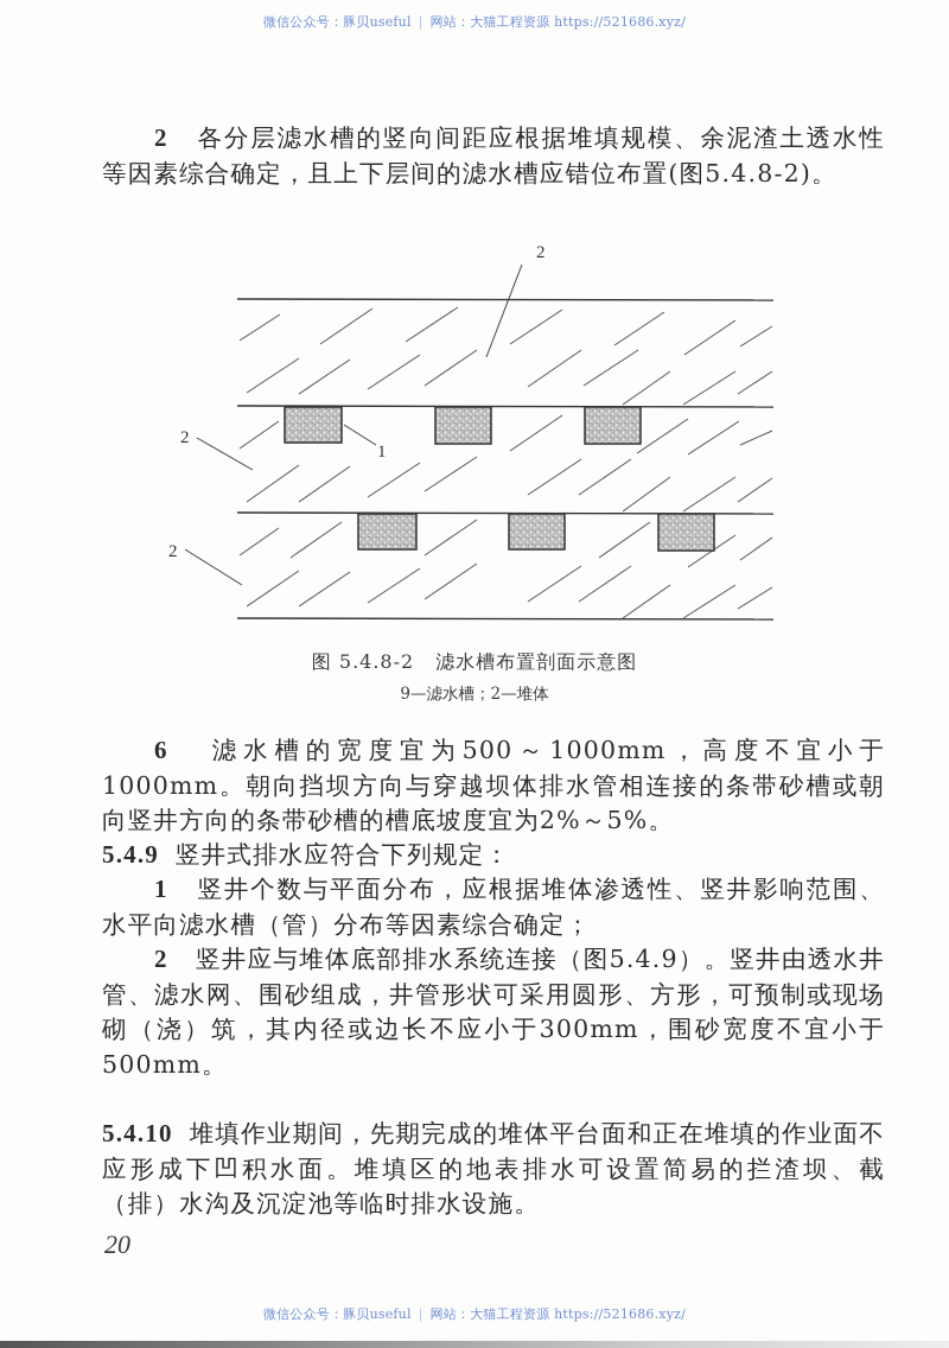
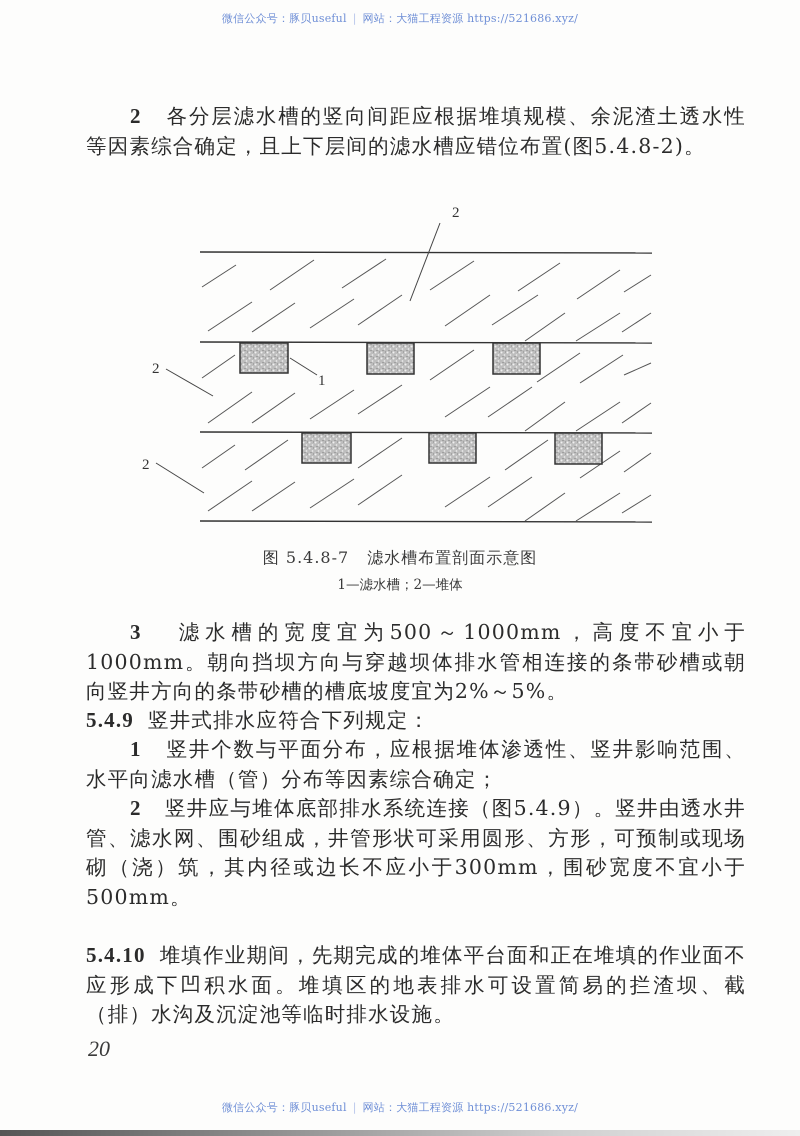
  微信公众号：豚贝useful | 网站：大猫工程资源 https://521686.xyz/
  2 各分层滤水槽的竖向间距应根据堆填规模、余泥渣土透水性等因素综合确定，且上下层间的滤水槽应错位布置(图5.4.8-2)。
  2
  1
  2
  2
- 图 5.4.8-2 滤水槽布置剖面示意图
+ 图 5.4.8-7 滤水槽布置剖面示意图
- 9—滤水槽；2—堆体
+ 1—滤水槽；2—堆体
- 6 滤水槽的宽度宜为500～1000mm，高度不宜小于1000mm。朝向挡坝方向与穿越坝体排水管相连接的条带砂槽或朝向竖井方向的条带砂槽的槽底坡度宜为2%～5%。
+ 3 滤水槽的宽度宜为500～1000mm，高度不宜小于1000mm。朝向挡坝方向与穿越坝体排水管相连接的条带砂槽或朝向竖井方向的条带砂槽的槽底坡度宜为2%～5%。
  5.4.9 竖井式排水应符合下列规定：
  1 竖井个数与平面分布，应根据堆体渗透性、竖井影响范围、水平向滤水槽（管）分布等因素综合确定；
  2 竖井应与堆体底部排水系统连接（图5.4.9）。竖井由透水井管、滤水网、围砂组成，井管形状可采用圆形、方形，可预制或现场砌（浇）筑，其内径或边长不应小于300mm，围砂宽度不宜小于500mm。
  5.4.10 堆填作业期间，先期完成的堆体平台面和正在堆填的作业面不应形成下凹积水面。堆填区的地表排水可设置简易的拦渣坝、截（排）水沟及沉淀池等临时排水设施。
  20
  微信公众号：豚贝useful | 网站：大猫工程资源 https://521686.xyz/
